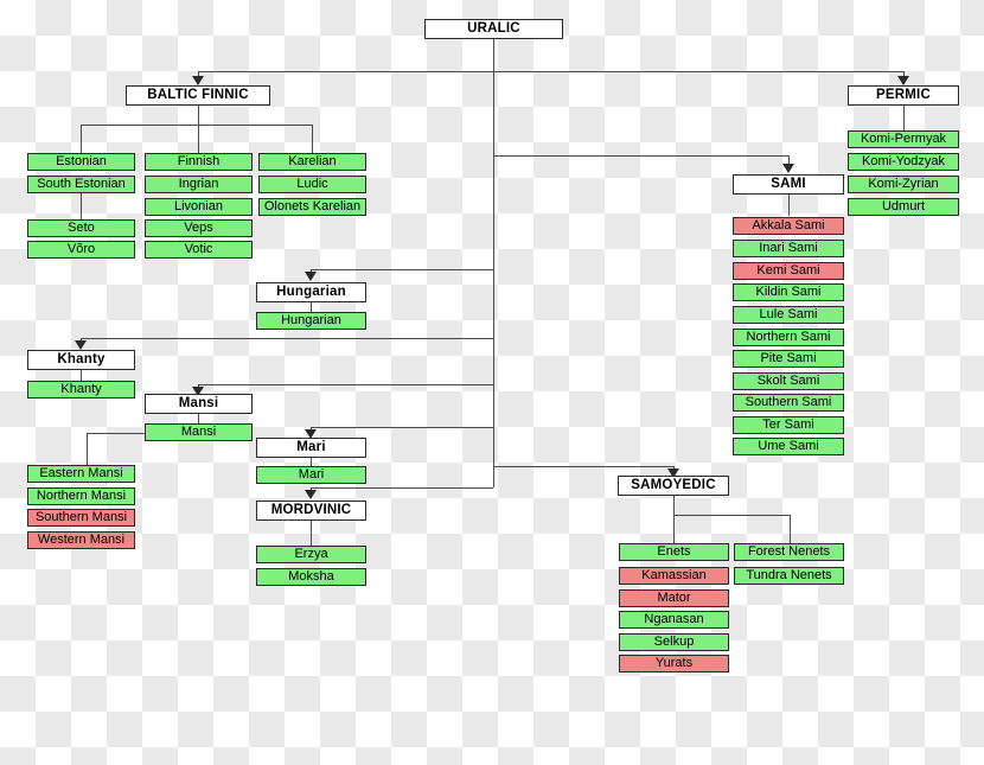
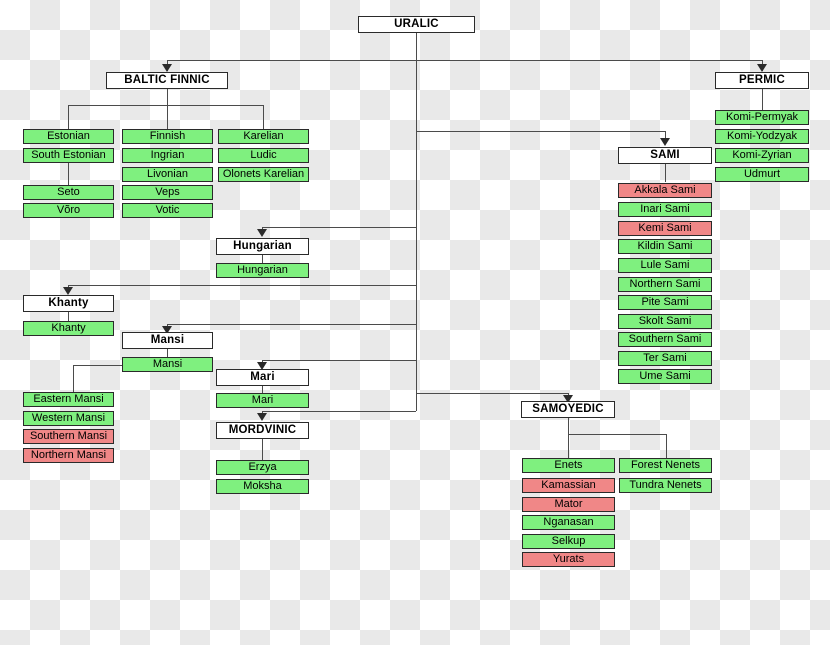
  URALIC
  BALTIC FINNIC
  Estonian
  South Estonian
  Seto
  Võro
  Finnish
  Ingrian
  Livonian
  Veps
  Votic
  Karelian
  Ludic
  Olonets Karelian
  PERMIC
  Komi-Permyak
  Komi-Yodzyak
  Komi-Zyrian
  Udmurt
  SAMI
  Akkala Sami
  Inari Sami
  Kemi Sami
  Kildin Sami
  Lule Sami
  Northern Sami
  Pite Sami
  Skolt Sami
  Southern Sami
  Ter Sami
  Ume Sami
  Hungarian
  Hungarian
  Khanty
  Khanty
  Mansi
  Mansi
  Eastern Mansi
- Northern Mansi
+ Western Mansi
  Southern Mansi
- Western Mansi
+ Northern Mansi
  Mari
  Mari
  MORDVINIC
  Erzya
  Moksha
  SAMOYEDIC
  Enets
  Kamassian
  Mator
  Nganasan
  Selkup
  Yurats
  Forest Nenets
  Tundra Nenets
